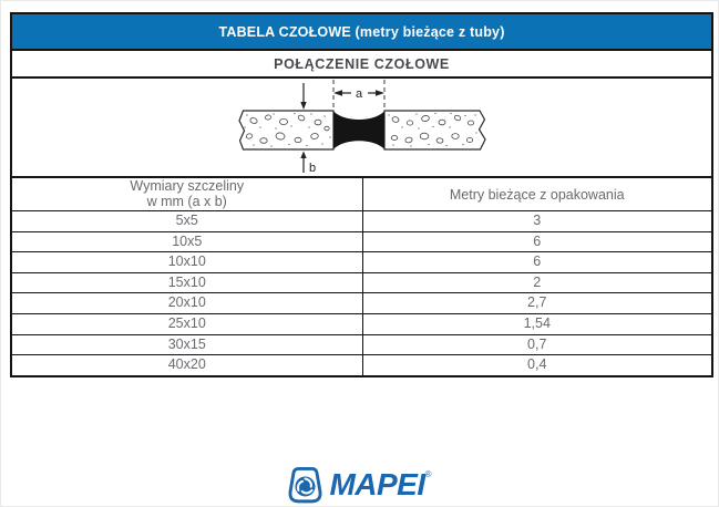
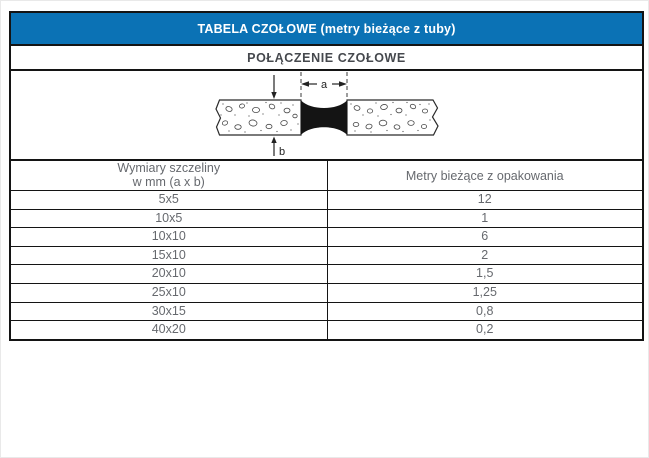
  TABELA CZOŁOWE (metry bieżące z tuby)
  POŁĄCZENIE CZOŁOWE
  a
  b
  Wymiary szczeliny w mm (a x b)	Metry bieżące z opakowania
- 5x5	3
+ 5x5	12
- 10x5	6
+ 10x5	1
  10x10	6
  15x10	2
- 20x10	2,7
+ 20x10	1,5
- 25x10	1,54
+ 25x10	1,25
- 30x15	0,7
+ 30x15	0,8
- 40x20	0,4
+ 40x20	0,2
- MAPEI
- ®
